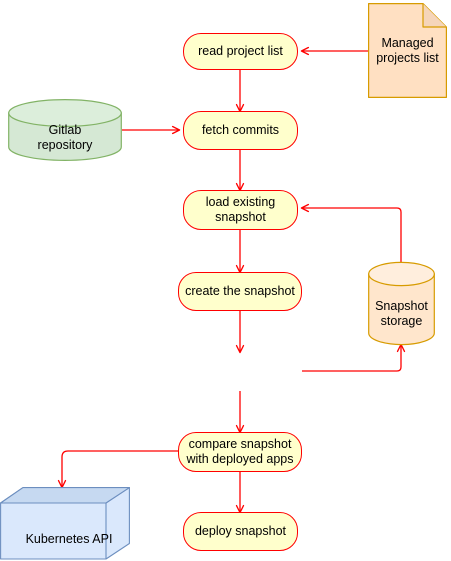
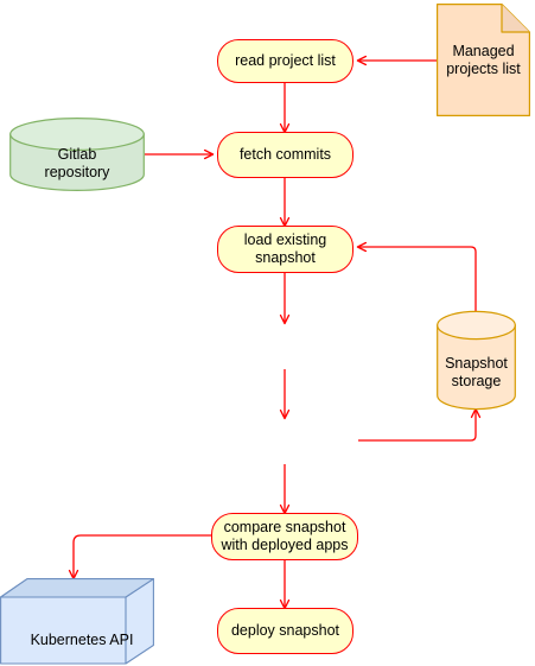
  read project list
  Managed
  projects list
  Gitlab
  repository
  fetch commits
  load existing
  snapshot
- create the snapshot
  Snapshot
  storage
  compare snapshot
  with deployed apps
  Kubernetes API
  deploy snapshot
